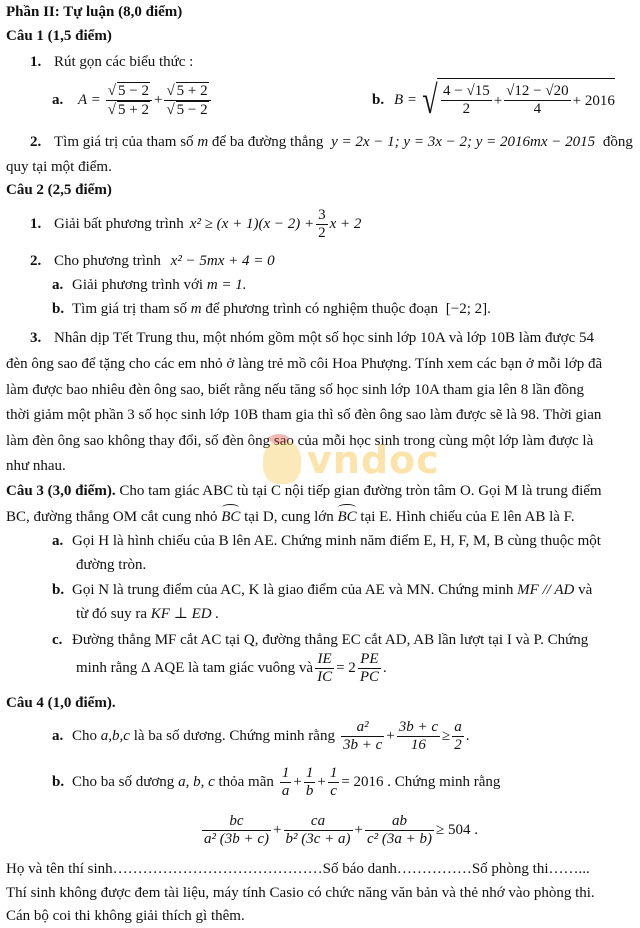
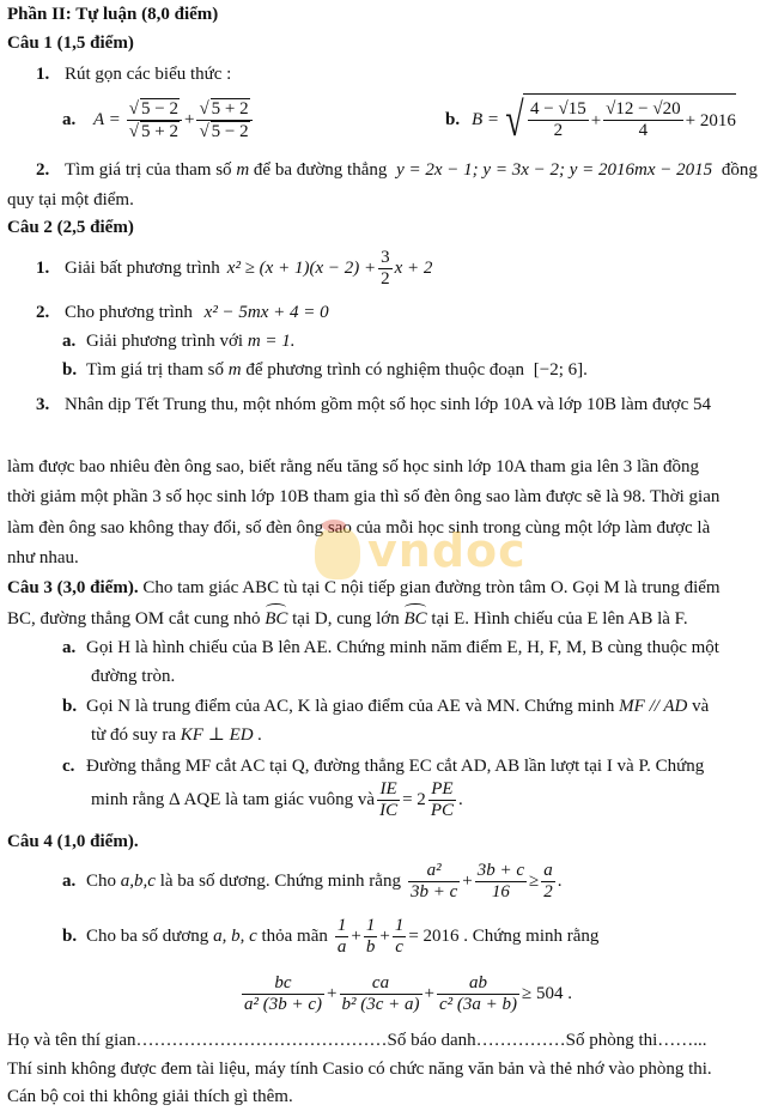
  Phần II: Tự luận (8,0 điểm)
  Câu 1 (1,5 điểm)
  1. Rút gọn các biểu thức :
  a.
  A =
  5 − 2
  5 + 2
  +
  5 + 2
  5 − 2
  b.
  B =
  √
  4 − √15
  2
  +
  √12 − √20
  4
  + 2016
  2. Tìm giá trị của tham số m để ba đường thẳng y = 2x − 1; y = 3x − 2; y = 2016mx − 2015 đồng
  quy tại một điểm.
  Câu 2 (2,5 điểm)
  1.
  Giải bất phương trình
  x² ≥ (x + 1)(x − 2) +
  3
  2
  x + 2
  2. Cho phương trình x² − 5mx + 4 = 0
  a. Giải phương trình với m = 1.
- b. Tìm giá trị tham số m để phương trình có nghiệm thuộc đoạn [−2; 2].
+ b. Tìm giá trị tham số m để phương trình có nghiệm thuộc đoạn [−2; 6].
  3. Nhân dịp Tết Trung thu, một nhóm gồm một số học sinh lớp 10A và lớp 10B làm được 54
- đèn ông sao để tặng cho các em nhỏ ở làng trẻ mồ côi Hoa Phượng. Tính xem các bạn ở mỗi lớp đã
- làm được bao nhiêu đèn ông sao, biết rằng nếu tăng số học sinh lớp 10A tham gia lên 8 lần đồng
+ làm được bao nhiêu đèn ông sao, biết rằng nếu tăng số học sinh lớp 10A tham gia lên 3 lần đồng
  thời giảm một phần 3 số học sinh lớp 10B tham gia thì số đèn ông sao làm được sẽ là 98. Thời gian
  làm đèn ông sao không thay đổi, số đèn ông sao của mỗi học sinh trong cùng một lớp làm được là
  như nhau.
  vndoc
  Câu 3 (3,0 điểm). Cho tam giác ABC tù tại C nội tiếp gian đường tròn tâm O. Gọi M là trung điểm
  BC, đường thẳng OM cắt cung nhỏ BC tại D, cung lớn BC tại E. Hình chiếu của E lên AB là F.
  a. Gọi H là hình chiếu của B lên AE. Chứng minh năm điểm E, H, F, M, B cùng thuộc một
  đường tròn.
  b. Gọi N là trung điểm của AC, K là giao điểm của AE và MN. Chứng minh MF // AD và
  từ đó suy ra KF ⊥ ED .
  c. Đường thẳng MF cắt AC tại Q, đường thẳng EC cắt AD, AB lần lượt tại I và P. Chứng
  minh rằng Δ AQE là tam giác vuông và
  IE
  IC
  = 2
  PE
  PC
  .
  Câu 4 (1,0 điểm).
  a.
  Cho
  a,b,c
  là ba số dương. Chứng minh rằng
  a²
  3b + c
  +
  3b + c
  16
  ≥
  a
  2
  .
  b.
  Cho ba số dương
  a, b, c
  thỏa mãn
  1
  a
  +
  1
  b
  +
  1
  c
  = 2016 . Chứng minh rằng
  bc
  a² (3b + c)
  +
  ca
  b² (3c + a)
  +
  ab
  c² (3a + b)
  ≥ 504 .
- Họ và tên thí sinh……………………………………Số báo danh……………Số phòng thi……...
+ Họ và tên thí gian……………………………………Số báo danh……………Số phòng thi……...
  Thí sinh không được đem tài liệu, máy tính Casio có chức năng văn bản và thẻ nhớ vào phòng thi.
  Cán bộ coi thi không giải thích gì thêm.
